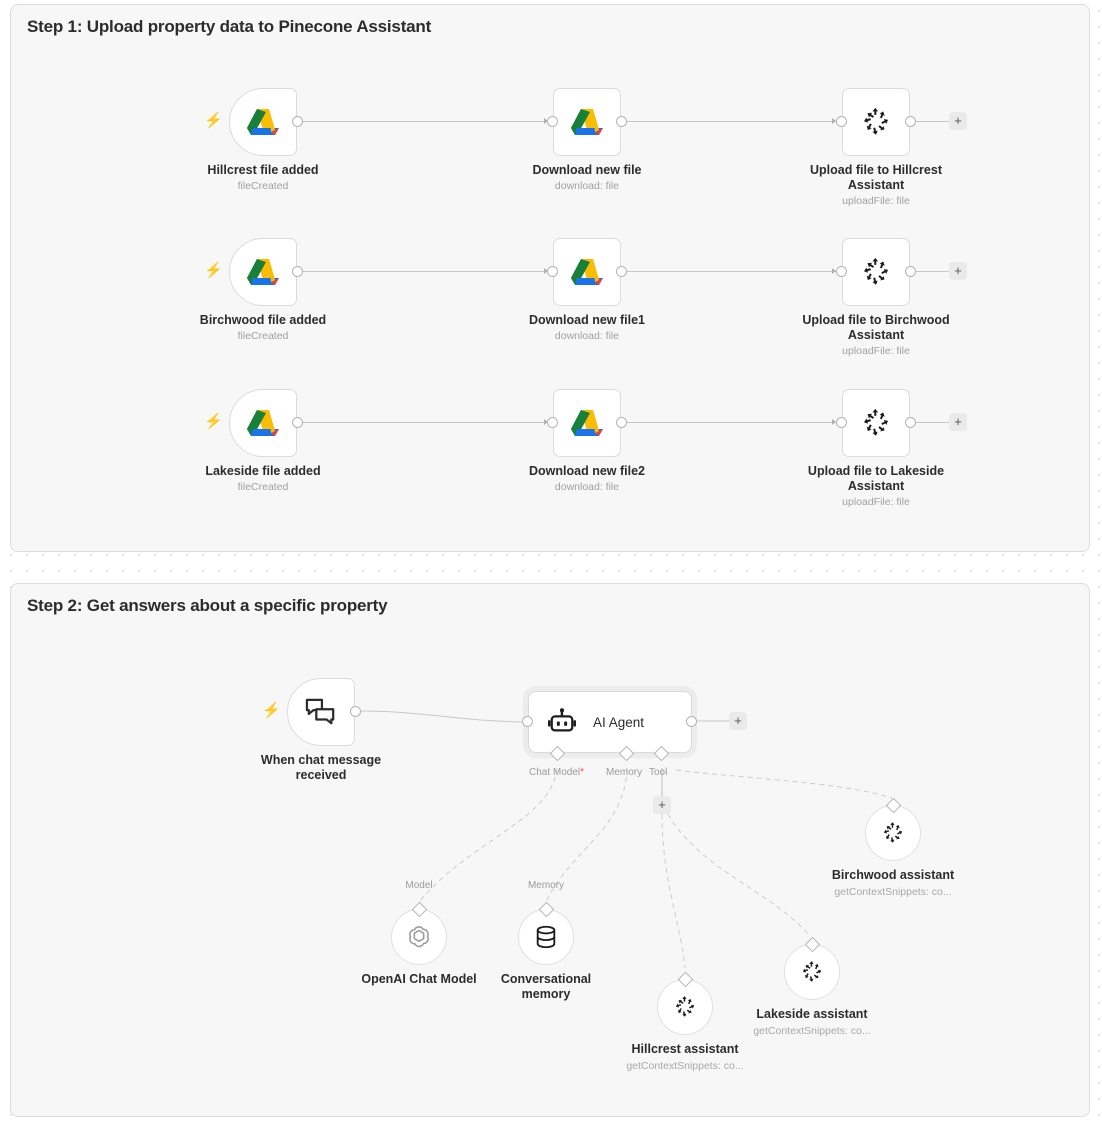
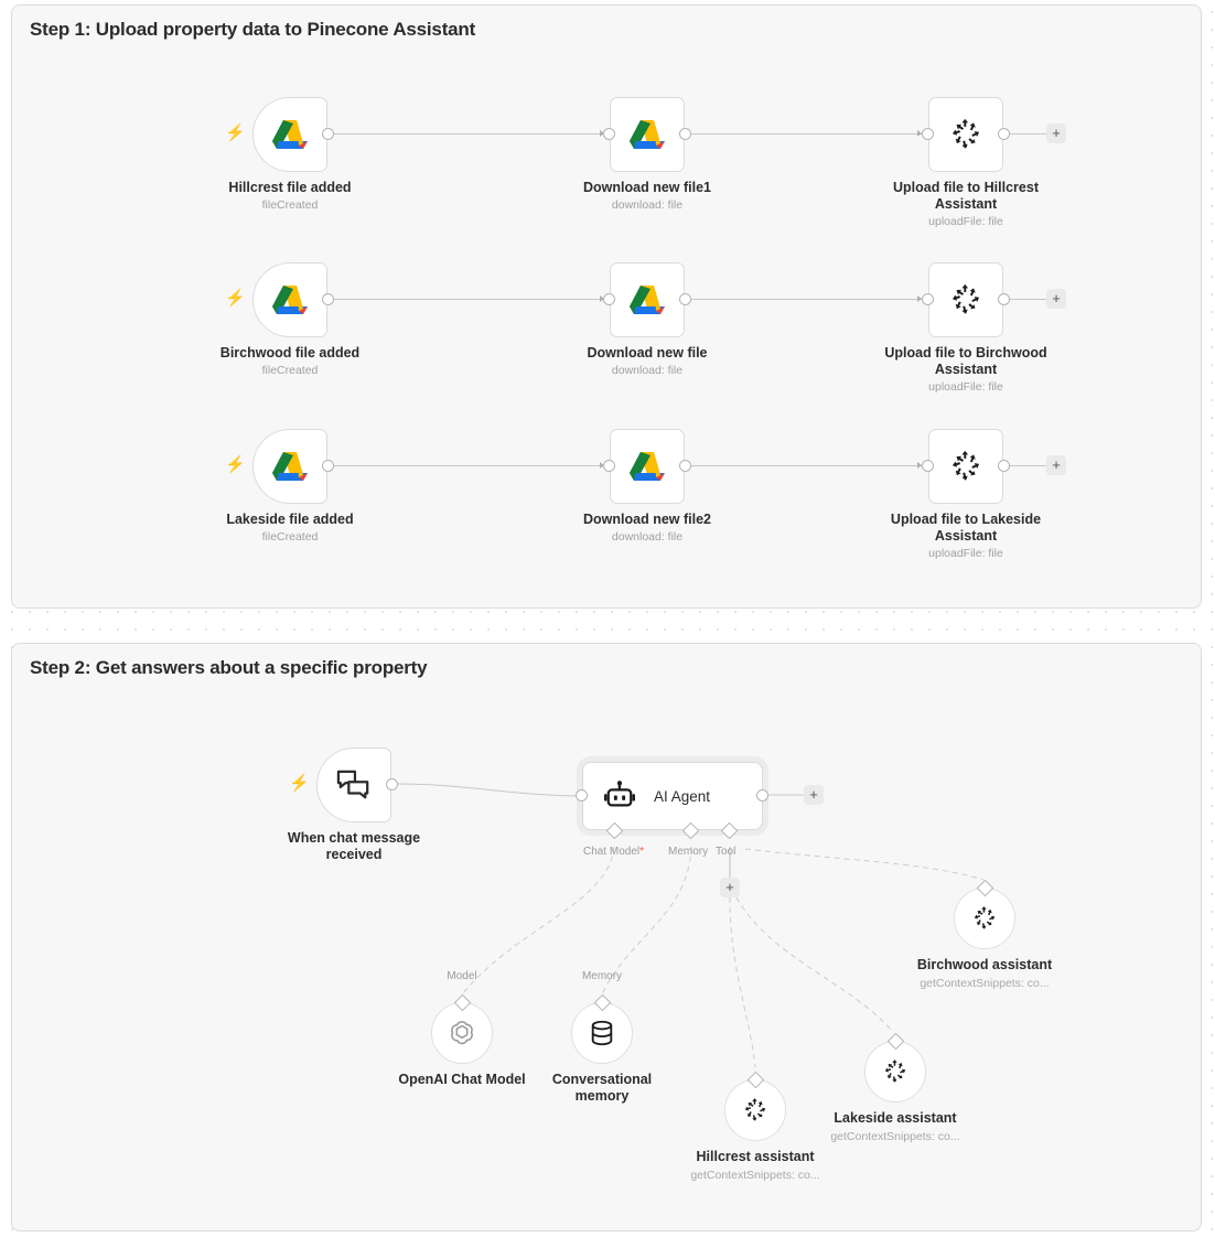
  Step 1: Upload property data to Pinecone Assistant
  ⚡
  Hillcrest file added
  fileCreated
- Download new file
+ Download new file1
  download: file
  Upload file to Hillcrest
  Assistant
  uploadFile: file
  +
  ⚡
  Birchwood file added
  fileCreated
- Download new file1
+ Download new file
  download: file
  Upload file to Birchwood
  Assistant
  uploadFile: file
  +
  ⚡
  Lakeside file added
  fileCreated
  Download new file2
  download: file
  Upload file to Lakeside
  Assistant
  uploadFile: file
  +
  Step 2: Get answers about a specific property
  ⚡
  When chat message
  received
  AI Agent
  +
  Chat Model*
  Memory
  Tool
  +
  Model
  OpenAI Chat Model
  Memory
  Conversational
  memory
  Birchwood assistant
  getContextSnippets: co...
  Lakeside assistant
  getContextSnippets: co...
  Hillcrest assistant
  getContextSnippets: co...
